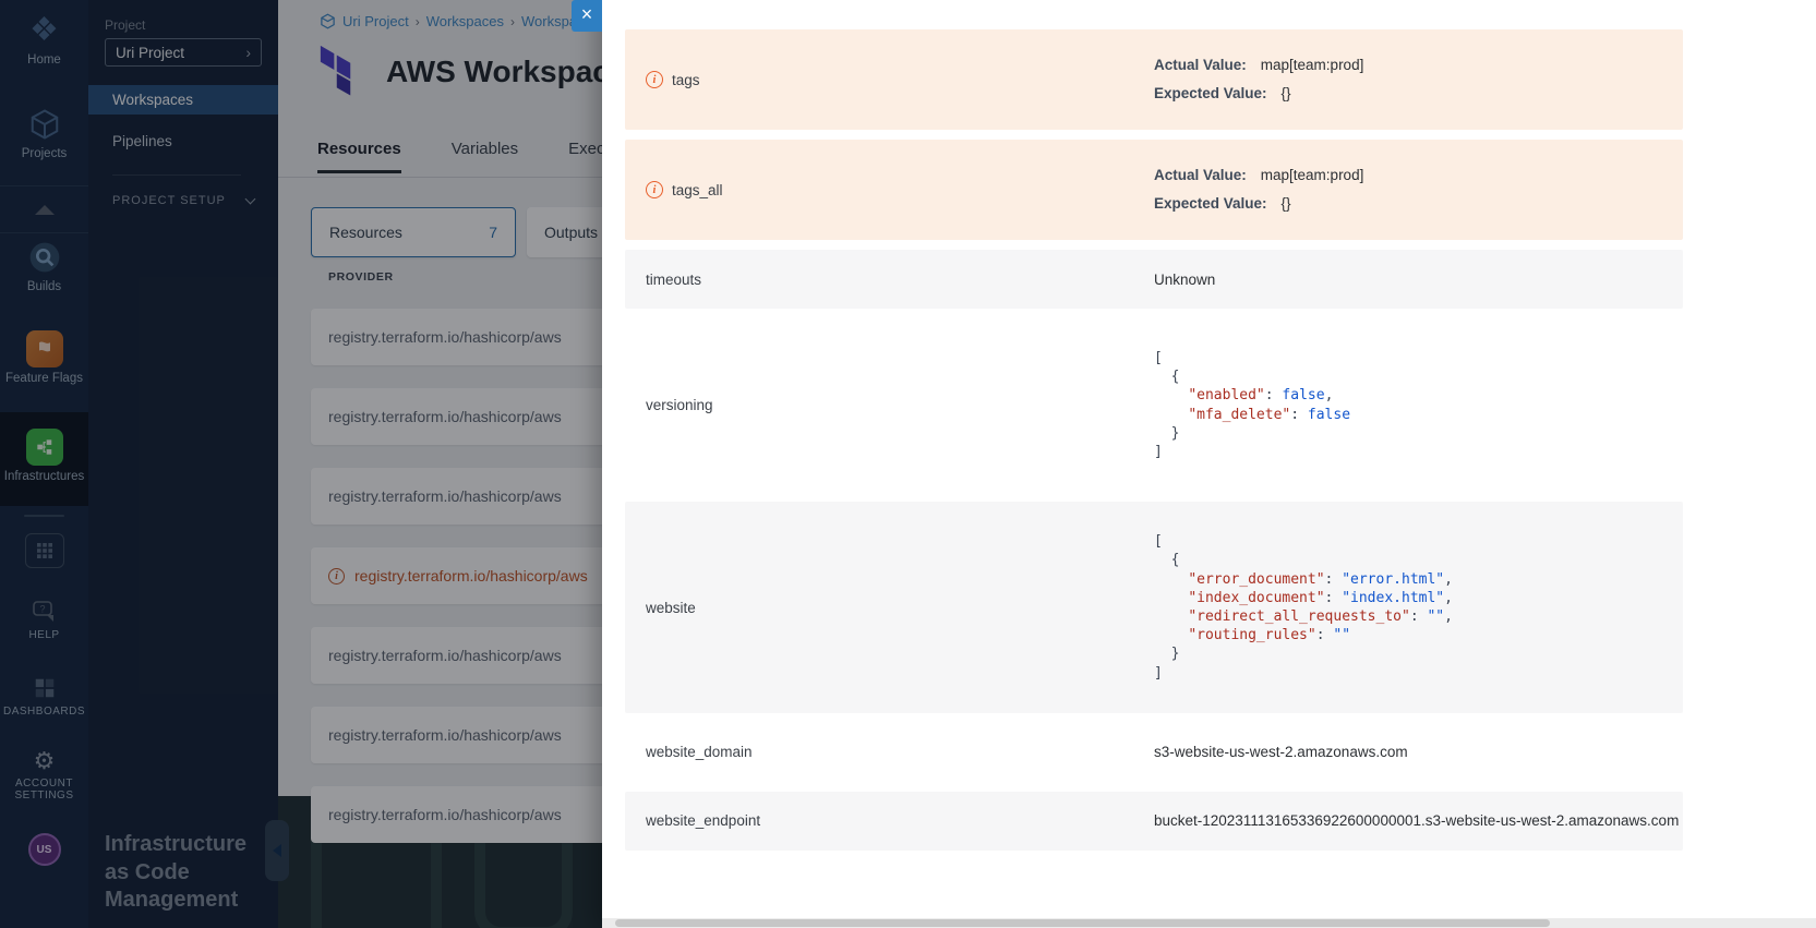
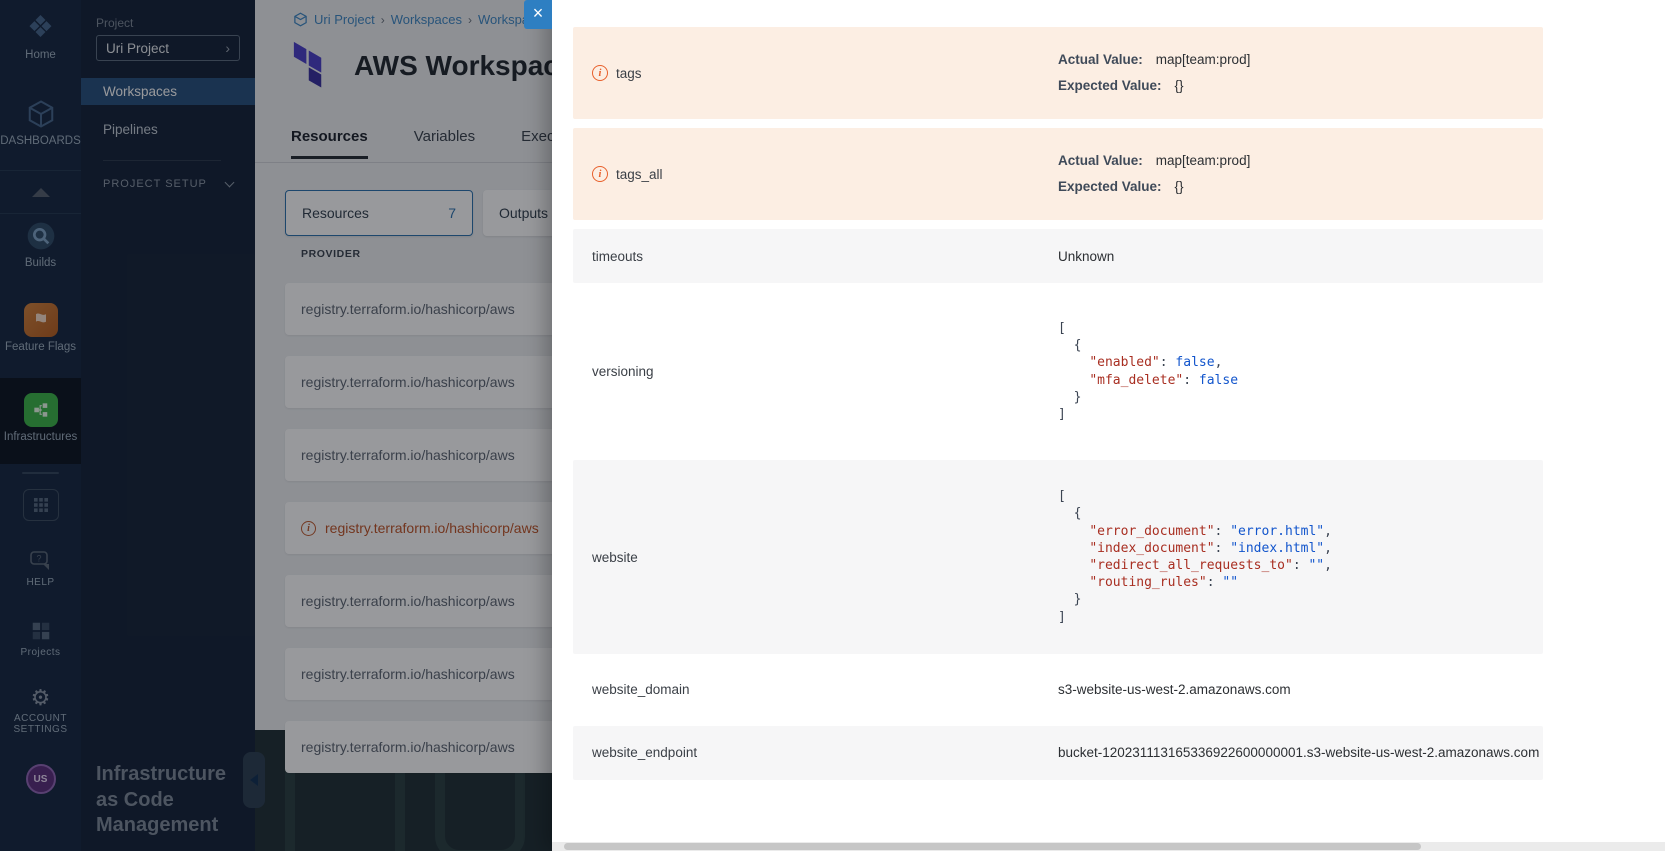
  ❖
  Home
- Projects
+ DASHBOARDS
  Builds
  Feature Flags
  Infrastructures
  ?
  HELP
- DASHBOARDS
+ Projects
  ⚙
  ACCOUNT SETTINGS
  US
  Project
  Uri Project
  ›
  Workspaces
  Pipelines
  PROJECT SETUP
  Infrastructure as Code Management
  Uri Project
  ›
  Workspaces
  ›
  AWS Workspa
  Resources
  Variables
  Resources
  7
  Outputs
  PROVIDER
  registry.terraform.io/hashicorp/aws
  registry.terraform.io/hashicorp/aws
  registry.terraform.io/hashicorp/aws
  i
  registry.terraform.io/hashicorp/aws
  registry.terraform.io/hashicorp/aws
  registry.terraform.io/hashicorp/aws
  registry.terraform.io/hashicorp/aws
  ×
  i
  tags
  Actual Value:
  map[team:prod]
  Expected Value:
  {}
  i
  tags_all
  Actual Value:
  map[team:prod]
  Expected Value:
  {}
  timeouts
  Unknown
  versioning
  [
  {
  "enabled": false,
  "mfa_delete": false
  }
  ]
  website
  [
  {
  "error_document": "error.html",
  "index_document": "index.html",
  "redirect_all_requests_to": "",
  "routing_rules": ""
  }
  ]
  website_domain
  s3-website-us-west-2.amazonaws.com
  website_endpoint
  bucket-120231113165336922600000001.s3-website-us-west-2.amazonaws.com
